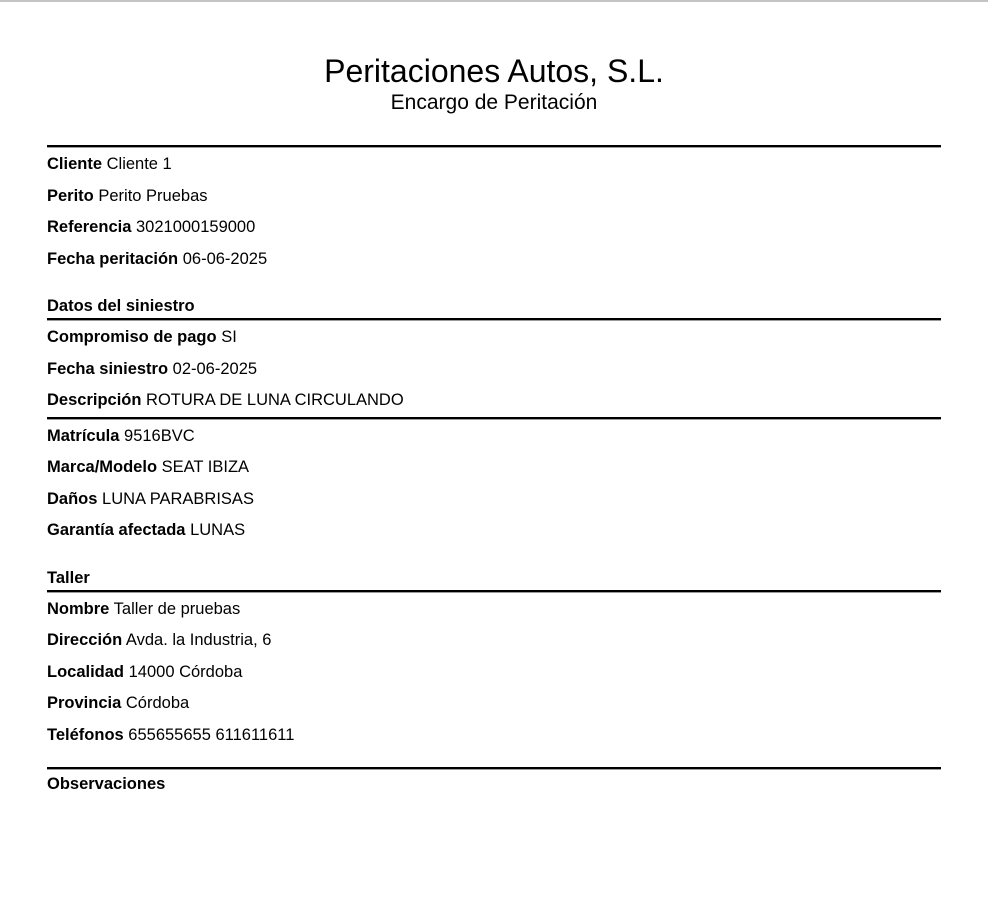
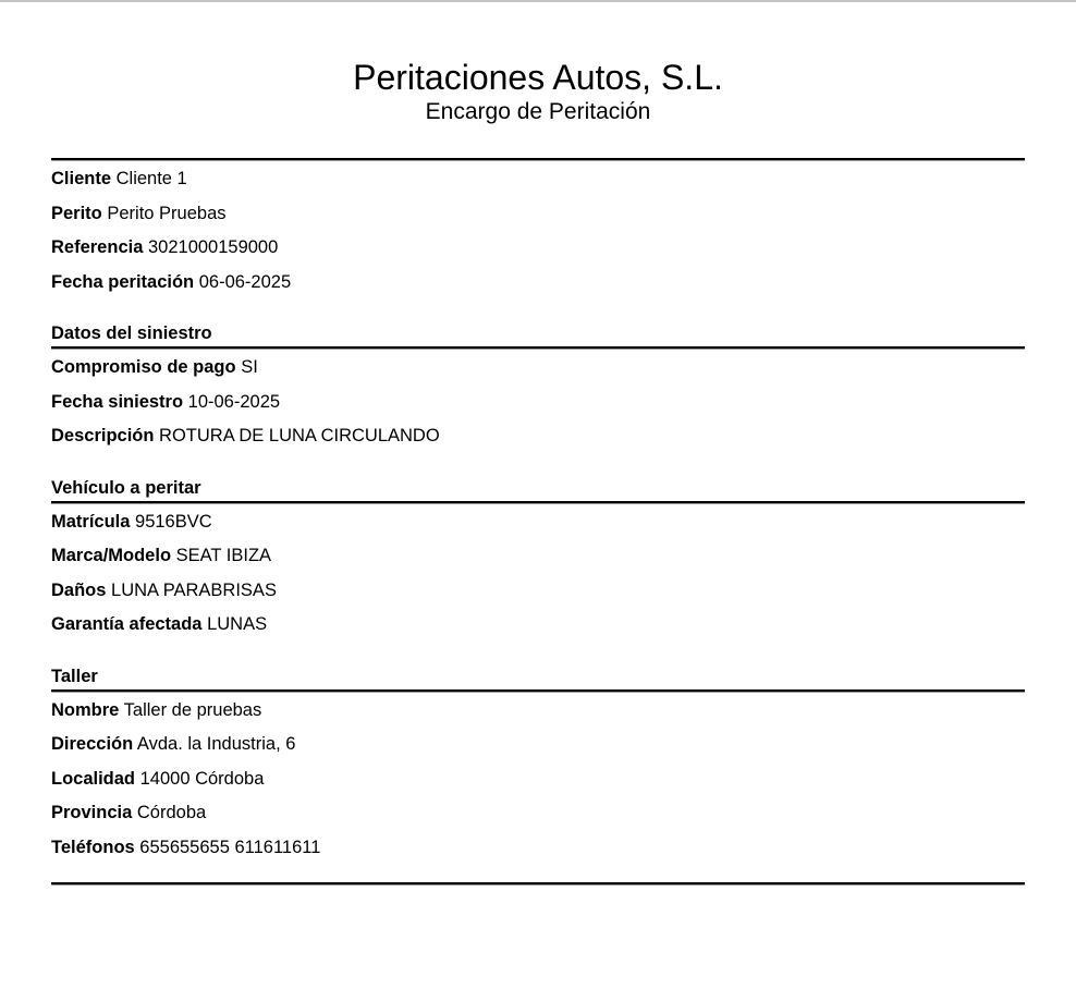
  Peritaciones Autos, S.L.
  Encargo de Peritación
  Cliente Cliente 1
  Perito Perito Pruebas
  Referencia 3021000159000
  Fecha peritación 06-06-2025
  Datos del siniestro
  Compromiso de pago SI
- Fecha siniestro 02-06-2025
+ Fecha siniestro 10-06-2025
  Descripción ROTURA DE LUNA CIRCULANDO
+ Vehículo a peritar
  Matrícula 9516BVC
  Marca/Modelo SEAT IBIZA
  Daños LUNA PARABRISAS
  Garantía afectada LUNAS
  Taller
  Nombre Taller de pruebas
  Dirección Avda. la Industria, 6
  Localidad 14000 Córdoba
  Provincia Córdoba
  Teléfonos 655655655 611611611
- Observaciones
